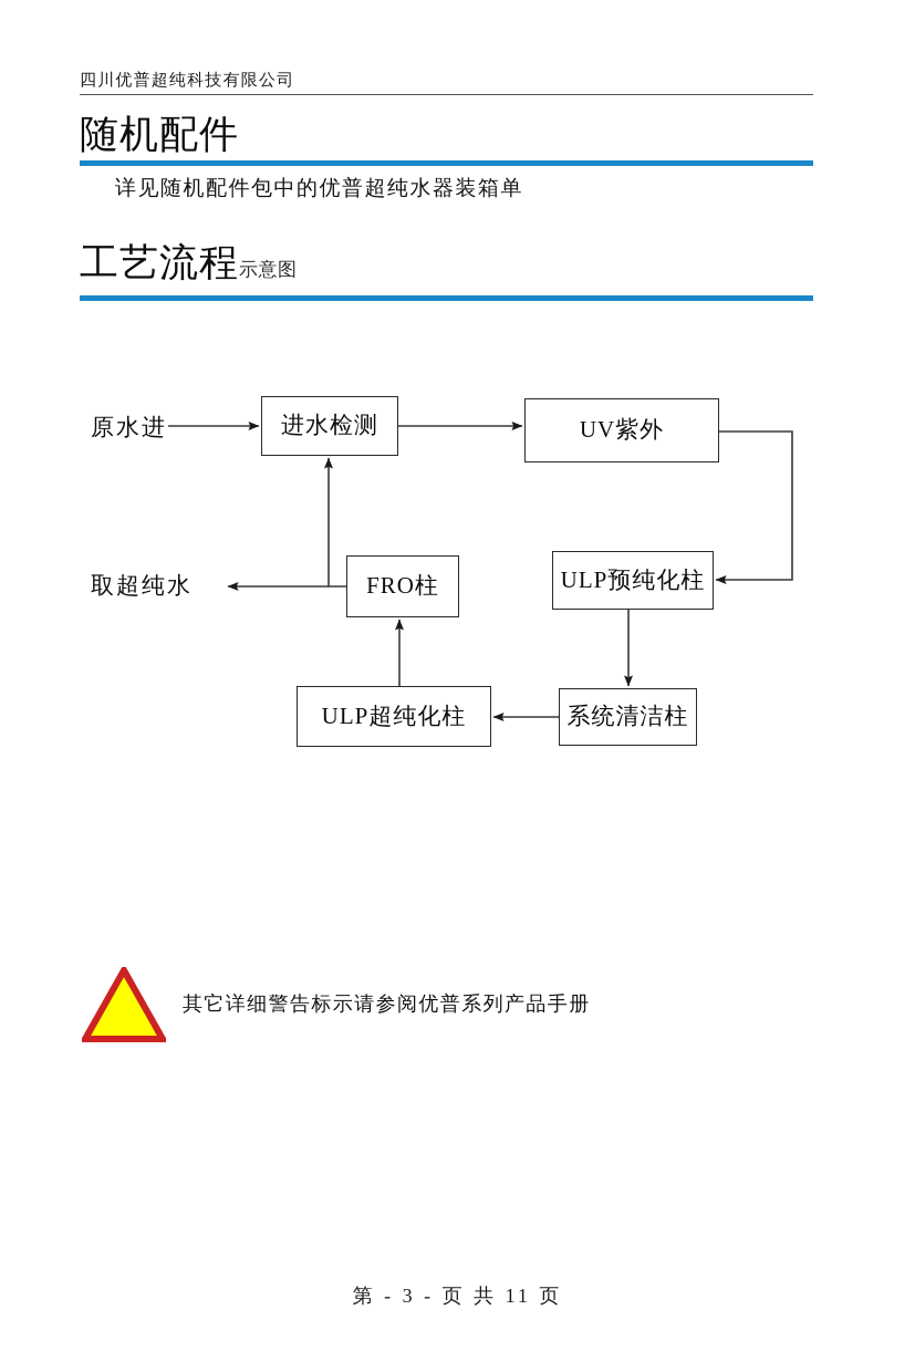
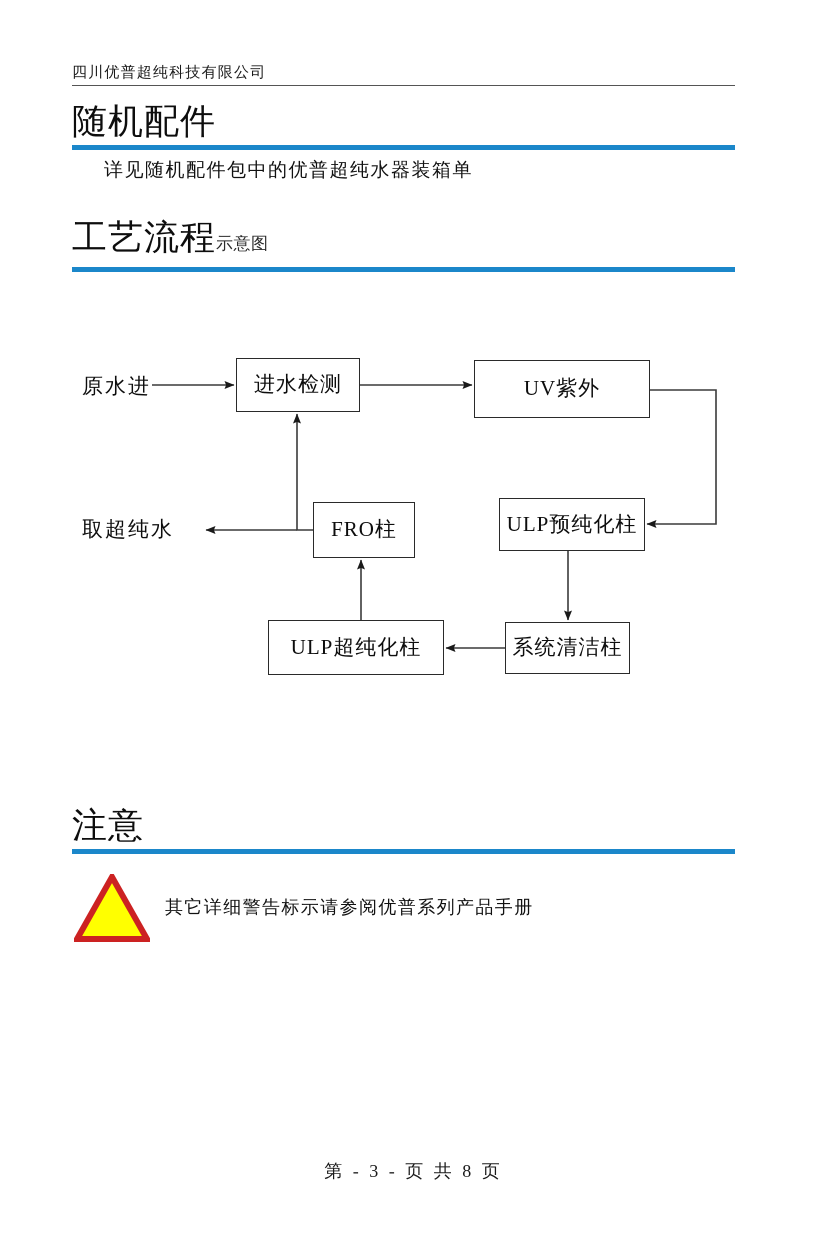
  四川优普超纯科技有限公司
  随机配件
  详见随机配件包中的优普超纯水器装箱单
  工艺流程示意图
  进水检测
  UV紫外
  FRO柱
  ULP预纯化柱
  ULP超纯化柱
  系统清洁柱
  原水进
  取超纯水
+ 注意
  其它详细警告标示请参阅优普系列产品手册
- 第 - 3 - 页 共 11 页
+ 第 - 3 - 页 共 8 页
